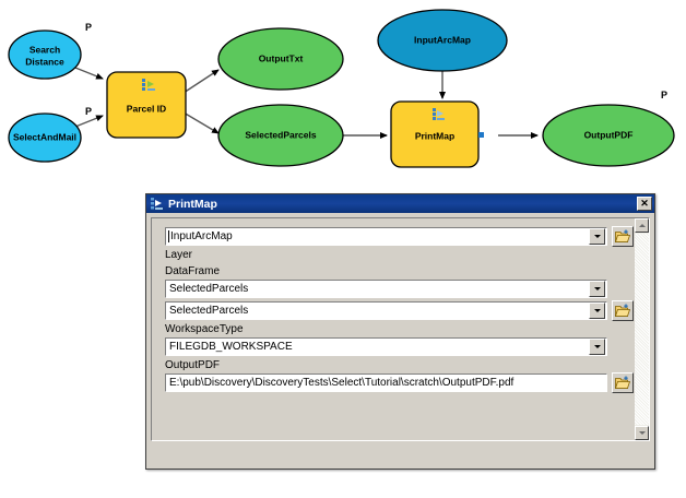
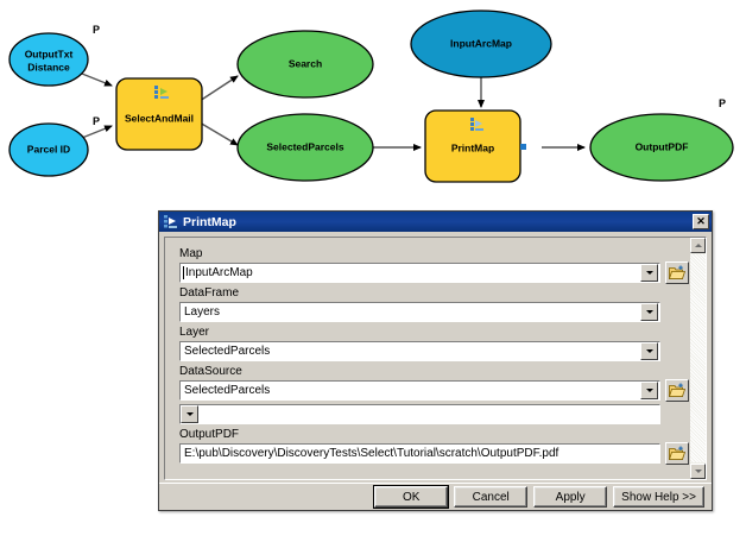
- Search
+ OutputTxt
  Distance
  P
- SelectAndMail
+ Parcel ID
  P
- Parcel ID
+ SelectAndMail
- OutputTxt
+ Search
  SelectedParcels
  InputArcMap
  PrintMap
  OutputPDF
  P
  PrintMap
  ✕
+ Map
  InputArcMap
- Layer
+ DataFrame
+ Layers
- DataFrame
+ Layer
  SelectedParcels
+ DataSource
  SelectedParcels
- WorkspaceType
- FILEGDB_WORKSPACE
  OutputPDF
  E:\pub\Discovery\DiscoveryTests\Select\Tutorial\scratch\OutputPDF.pdf
+ OK
+ Cancel
+ Apply
+ Show Help >>
